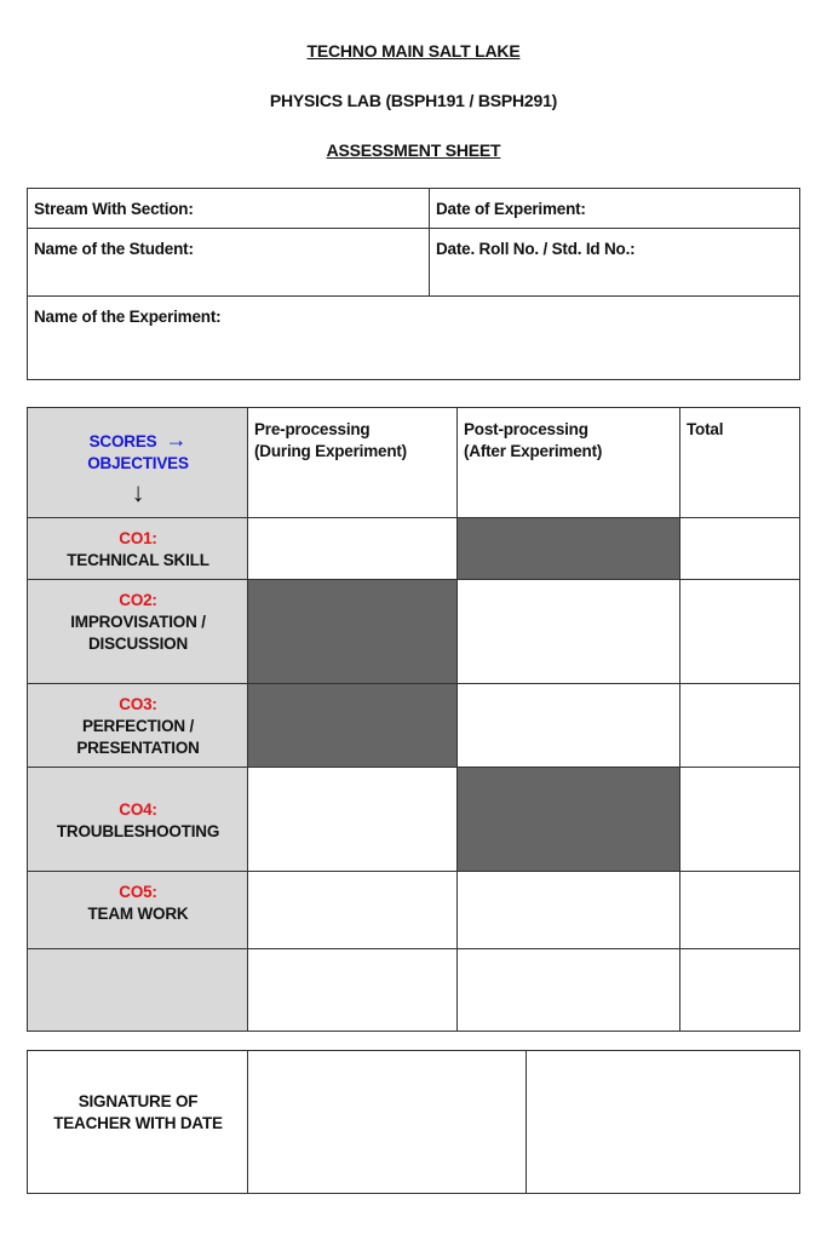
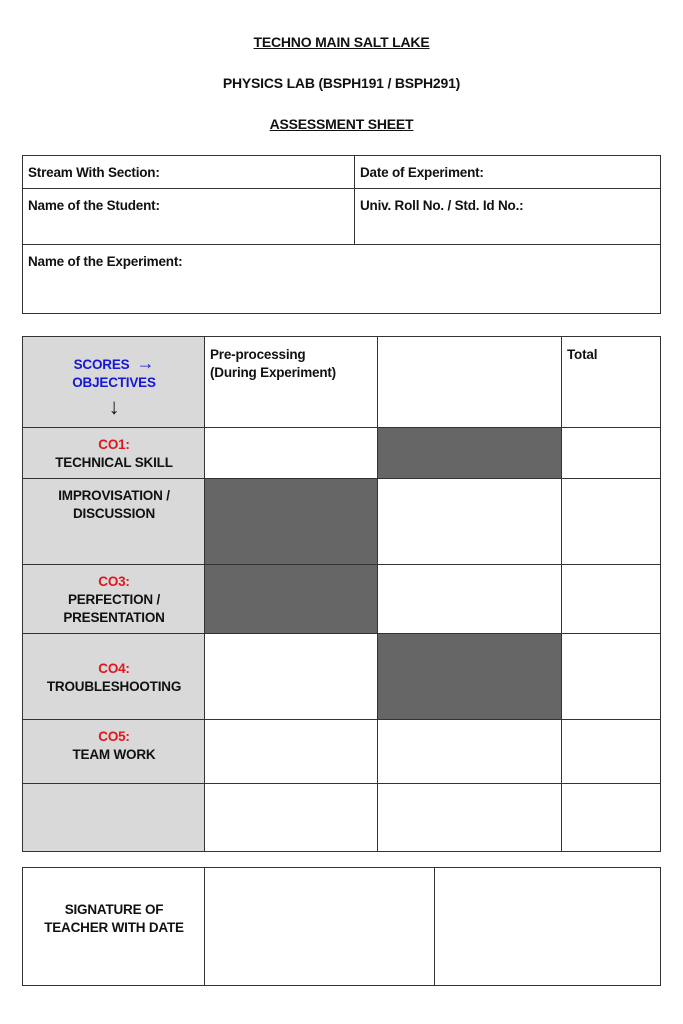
  TECHNO MAIN SALT LAKE
  PHYSICS LAB (BSPH191 / BSPH291)
  ASSESSMENT SHEET
  Stream With Section:
  Date of Experiment:
  Name of the Student:
- Date. Roll No. / Std. Id No.:
+ Univ. Roll No. / Std. Id No.:
  Name of the Experiment:
  SCORES →
  OBJECTIVES
  ↓
  Pre-processing
  (During Experiment)
- Post-processing
- (After Experiment)
  Total
  CO1:
  TECHNICAL SKILL
- CO2:
  IMPROVISATION /
  DISCUSSION
  CO3:
  PERFECTION /
  PRESENTATION
  CO4:
  TROUBLESHOOTING
  CO5:
  TEAM WORK
  SIGNATURE OF
  TEACHER WITH DATE
